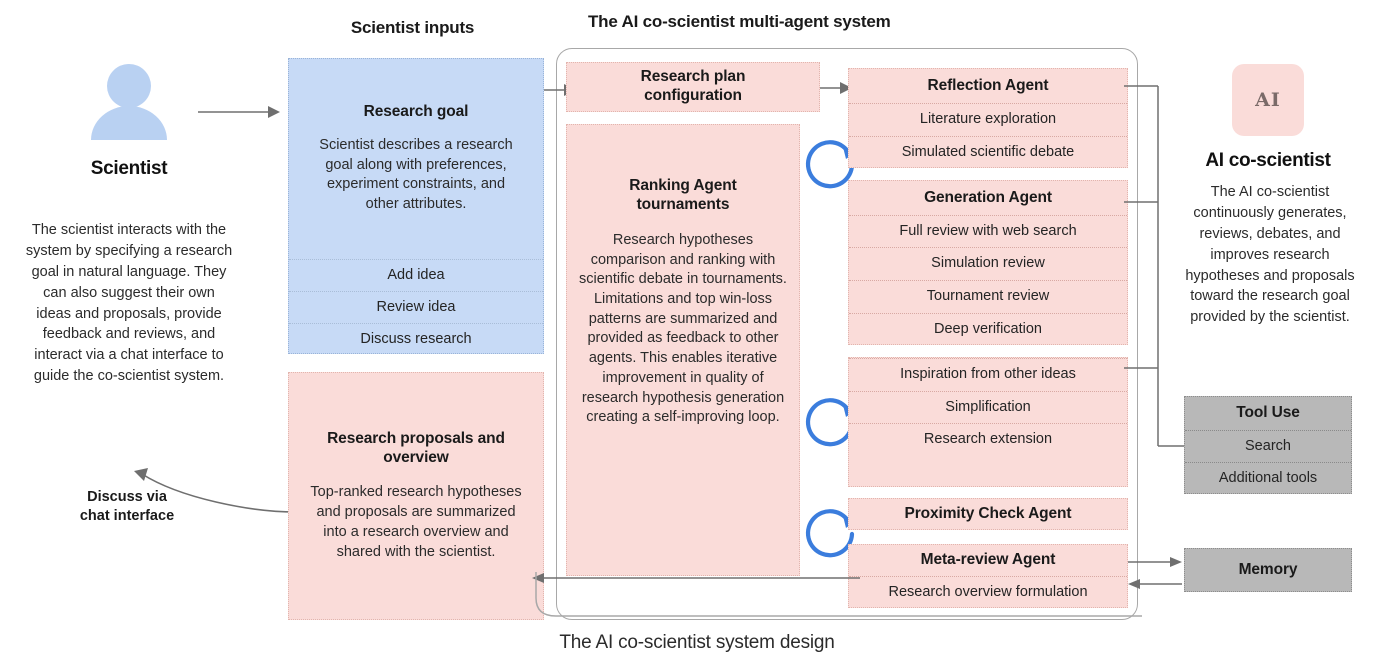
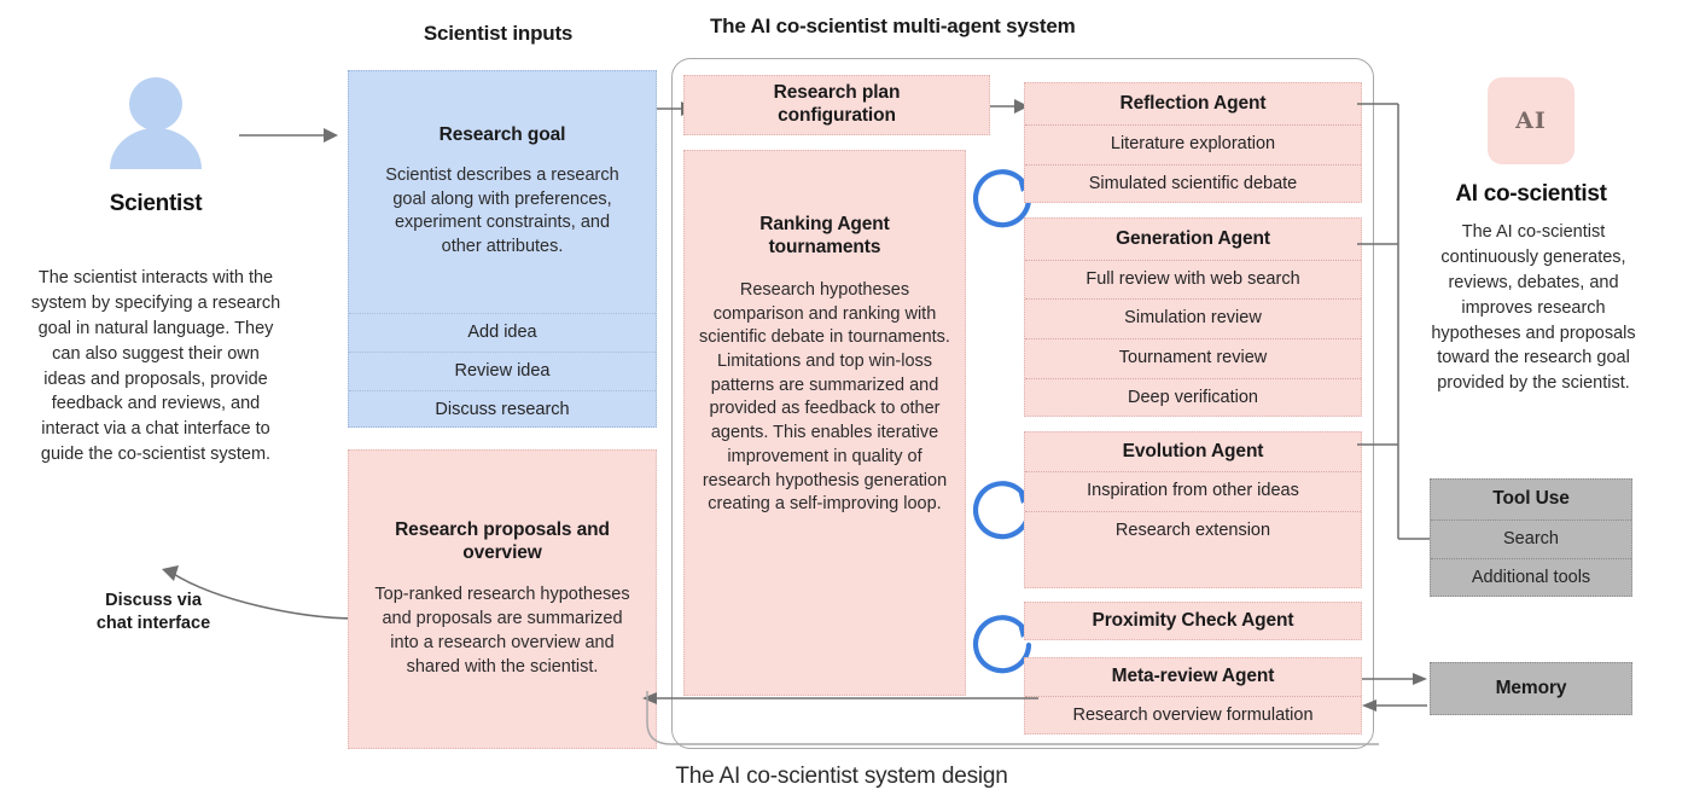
  Scientist inputs
  The AI co-scientist multi-agent system
  Scientist
  The scientist interacts with the system by specifying a research goal in natural language. They can also suggest their own ideas and proposals, provide feedback and reviews, and interact via a chat interface to guide the co-scientist system.
  Discuss via
  chat interface
  Research goal
  Scientist describes a research goal along with preferences, experiment constraints, and other attributes.
  Add idea
  Review idea
  Discuss research
  Research proposals and overview
  Top-ranked research hypotheses and proposals are summarized into a research overview and shared with the scientist.
  Research plan
  configuration
  Ranking Agent
  tournaments
  Research hypotheses comparison and ranking with scientific debate in tournaments. Limitations and top win-loss patterns are summarized and provided as feedback to other agents. This enables iterative improvement in quality of research hypothesis generation creating a self-improving loop.
  Reflection Agent
  Literature exploration
  Simulated scientific debate
  Generation Agent
  Full review with web search
  Simulation review
  Tournament review
  Deep verification
+ Evolution Agent
  Inspiration from other ideas
- Simplification
  Research extension
  Proximity Check Agent
  Meta-review Agent
  Research overview formulation
  AI
  AI co-scientist
  The AI co-scientist continuously generates, reviews, debates, and improves research hypotheses and proposals toward the research goal provided by the scientist.
  Tool Use
  Search
  Additional tools
  Memory
  The AI co-scientist system design
